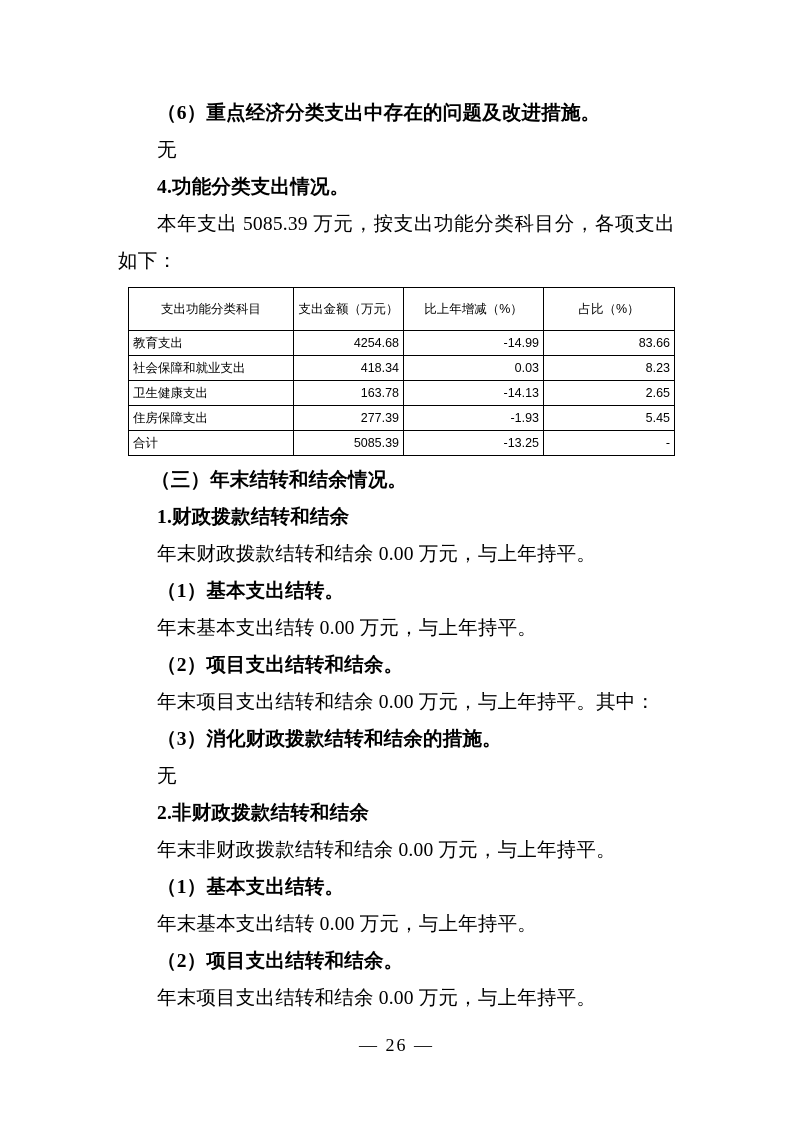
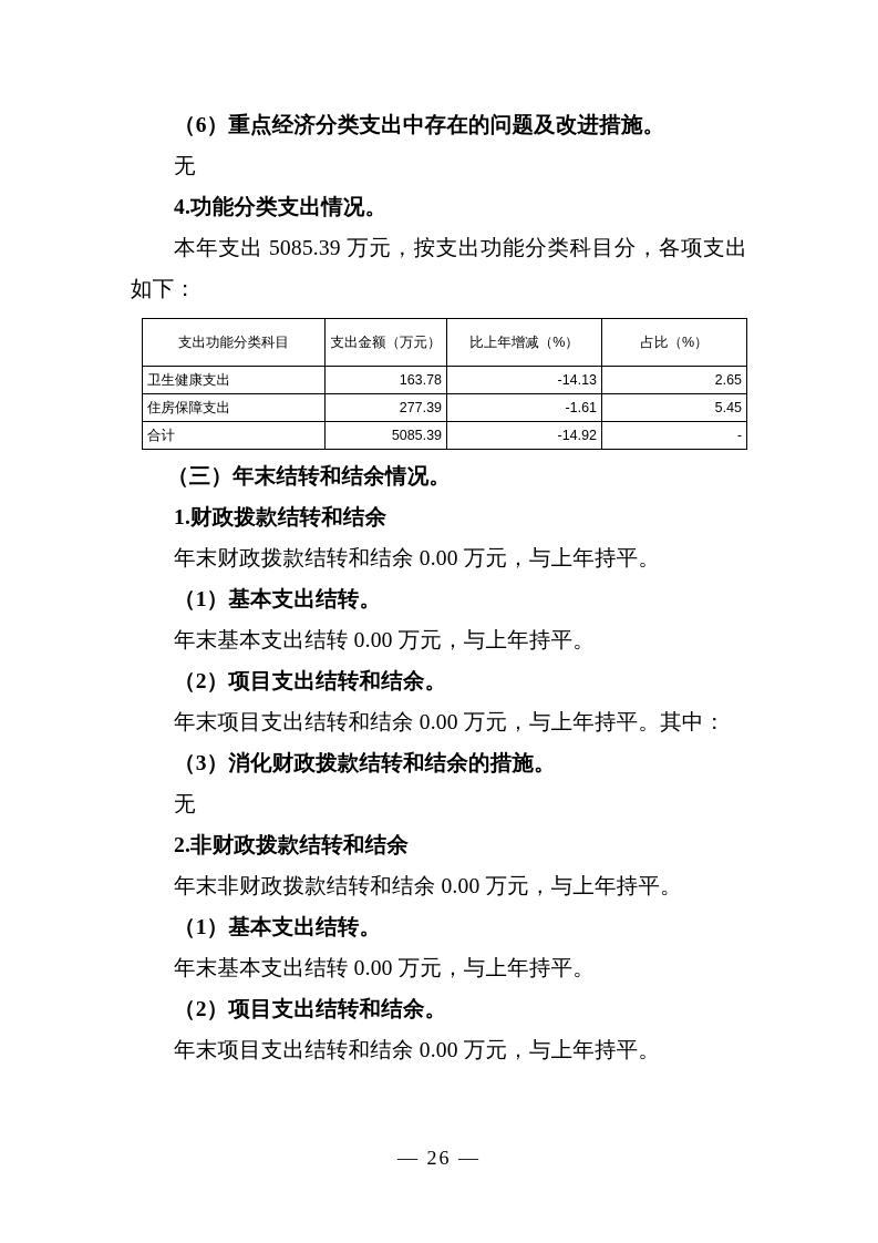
  （6）重点经济分类支出中存在的问题及改进措施。
  无
  4.功能分类支出情况。
  本年支出 5085.39 万元，按支出功能分类科目分，各项支出如下：
  支出功能分类科目	支出金额（万元）	比上年增减（%）	占比（%）
- 教育支出	4254.68	-14.99	83.66
- 社会保障和就业支出	418.34	0.03	8.23
  卫生健康支出	163.78	-14.13	2.65
- 住房保障支出	277.39	-1.93	5.45
+ 住房保障支出	277.39	-1.61	5.45
- 合计	5085.39	-13.25	-
+ 合计	5085.39	-14.92	-
  （三）年末结转和结余情况。
  1.财政拨款结转和结余
  年末财政拨款结转和结余 0.00 万元，与上年持平。
  （1）基本支出结转。
  年末基本支出结转 0.00 万元，与上年持平。
  （2）项目支出结转和结余。
  年末项目支出结转和结余 0.00 万元，与上年持平。其中：
  （3）消化财政拨款结转和结余的措施。
  无
  2.非财政拨款结转和结余
  年末非财政拨款结转和结余 0.00 万元，与上年持平。
  （1）基本支出结转。
  年末基本支出结转 0.00 万元，与上年持平。
  （2）项目支出结转和结余。
  年末项目支出结转和结余 0.00 万元，与上年持平。
  — 26 —
